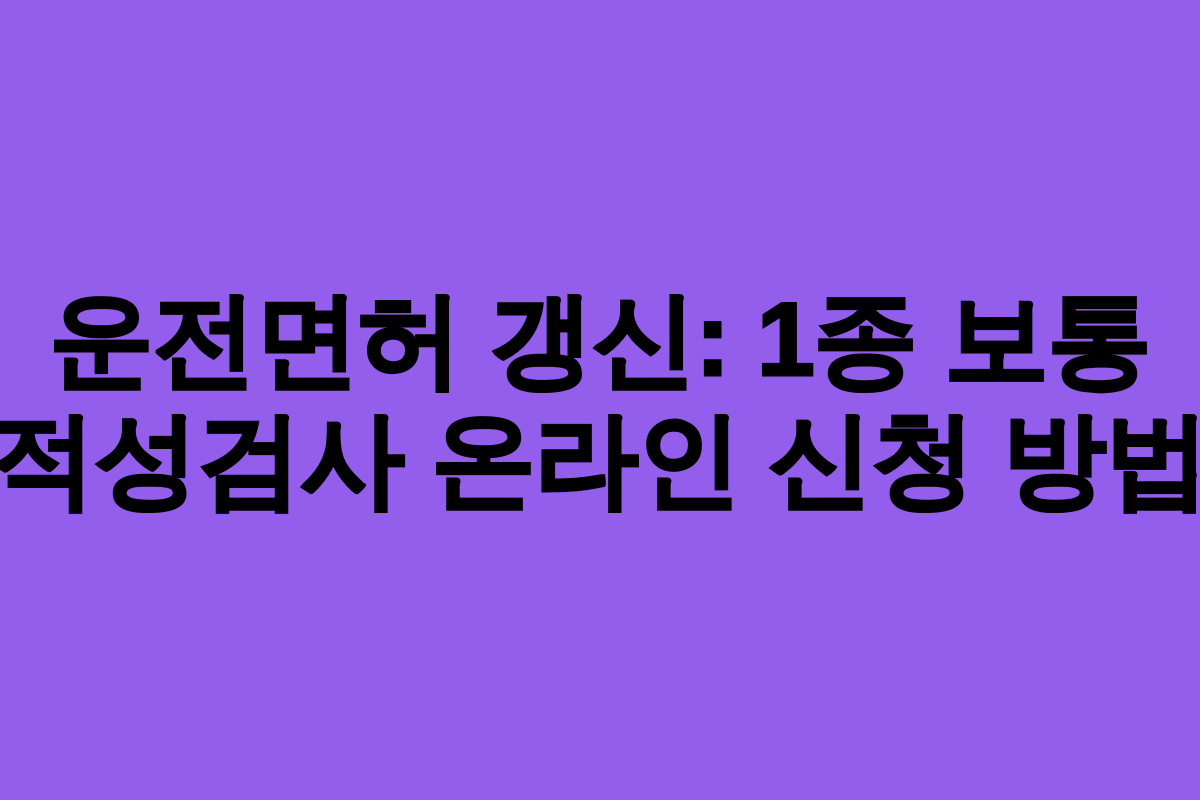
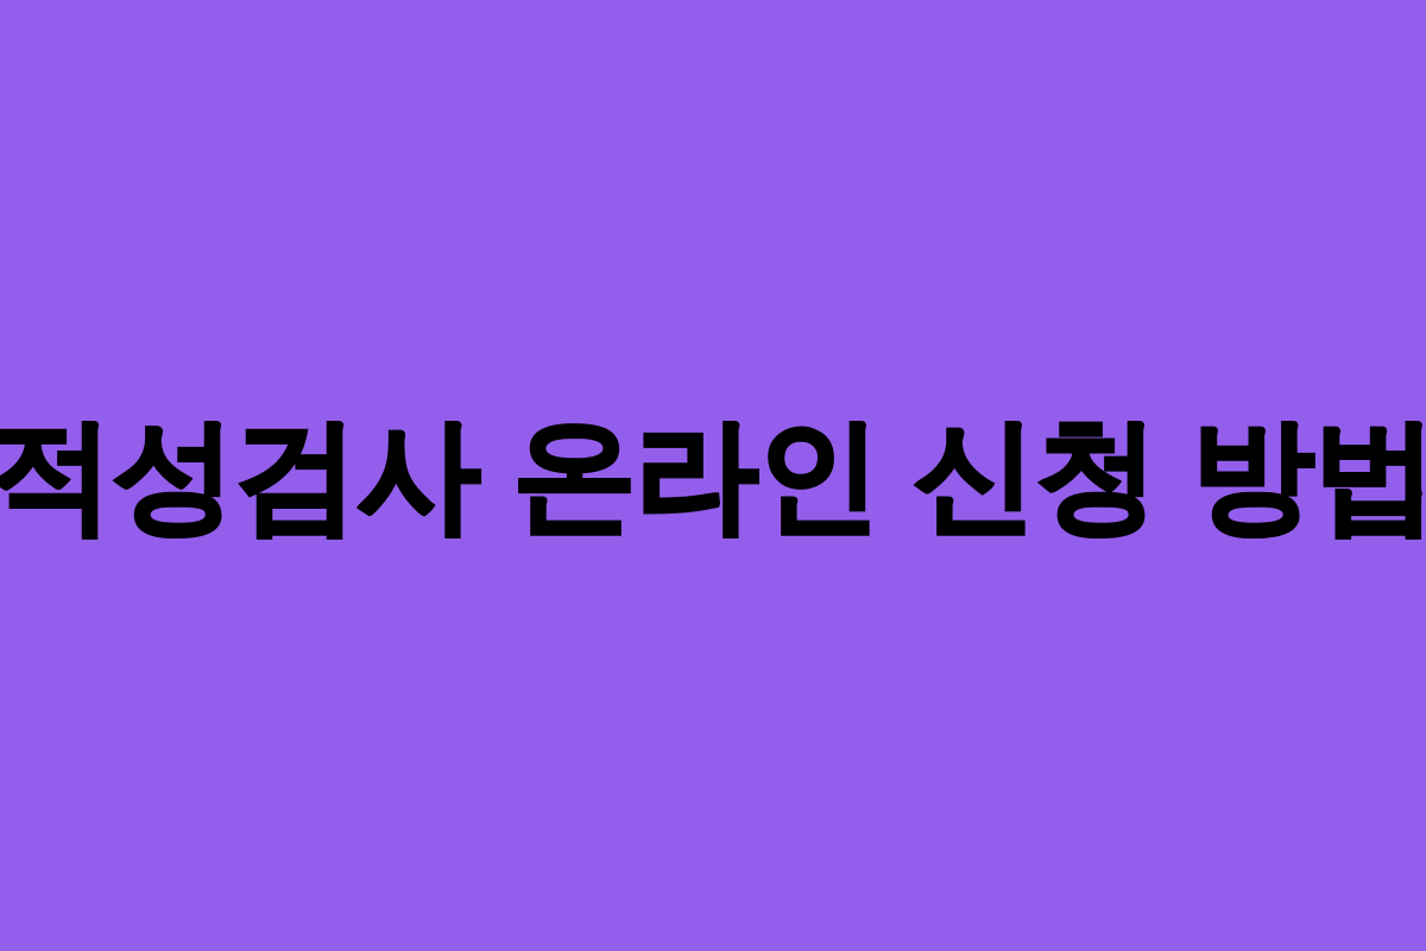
- 운전면허 갱신: 1종 보통
  적성검사 온라인 신청 방법
